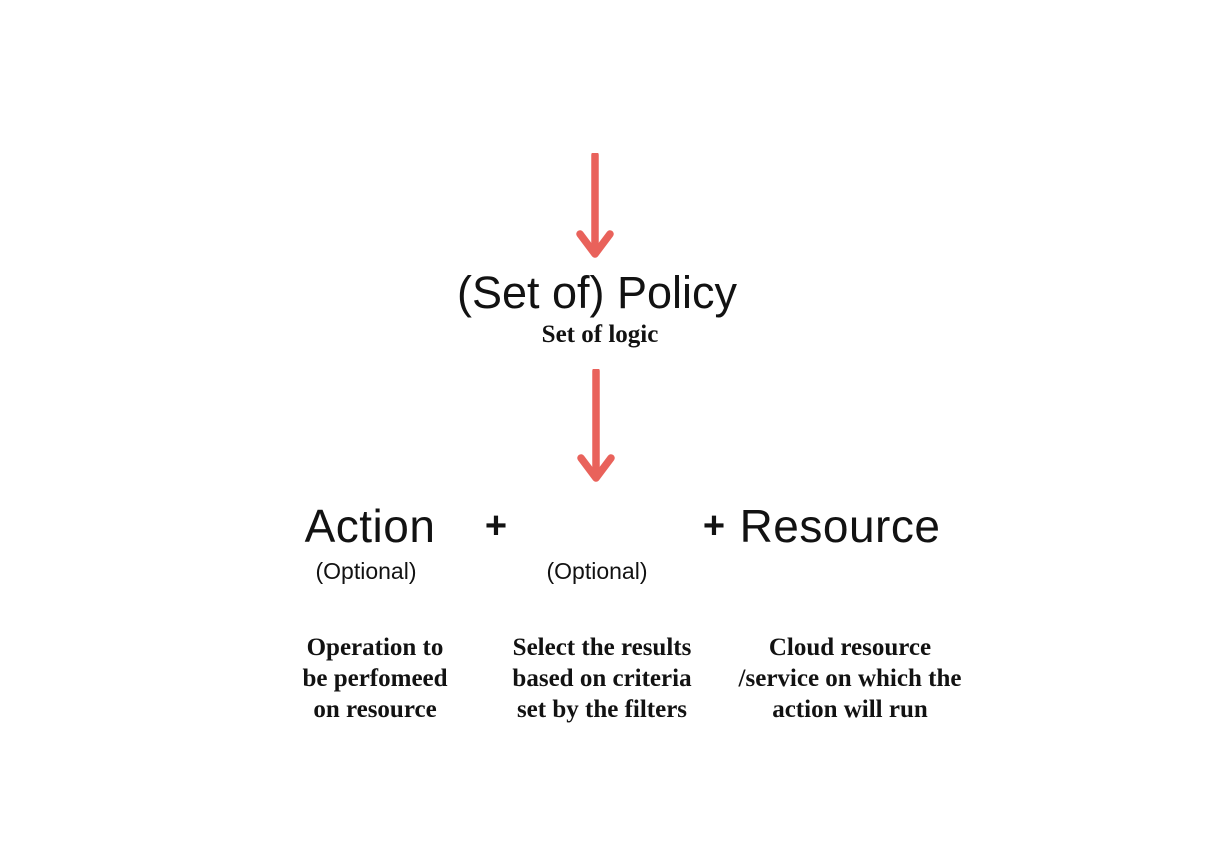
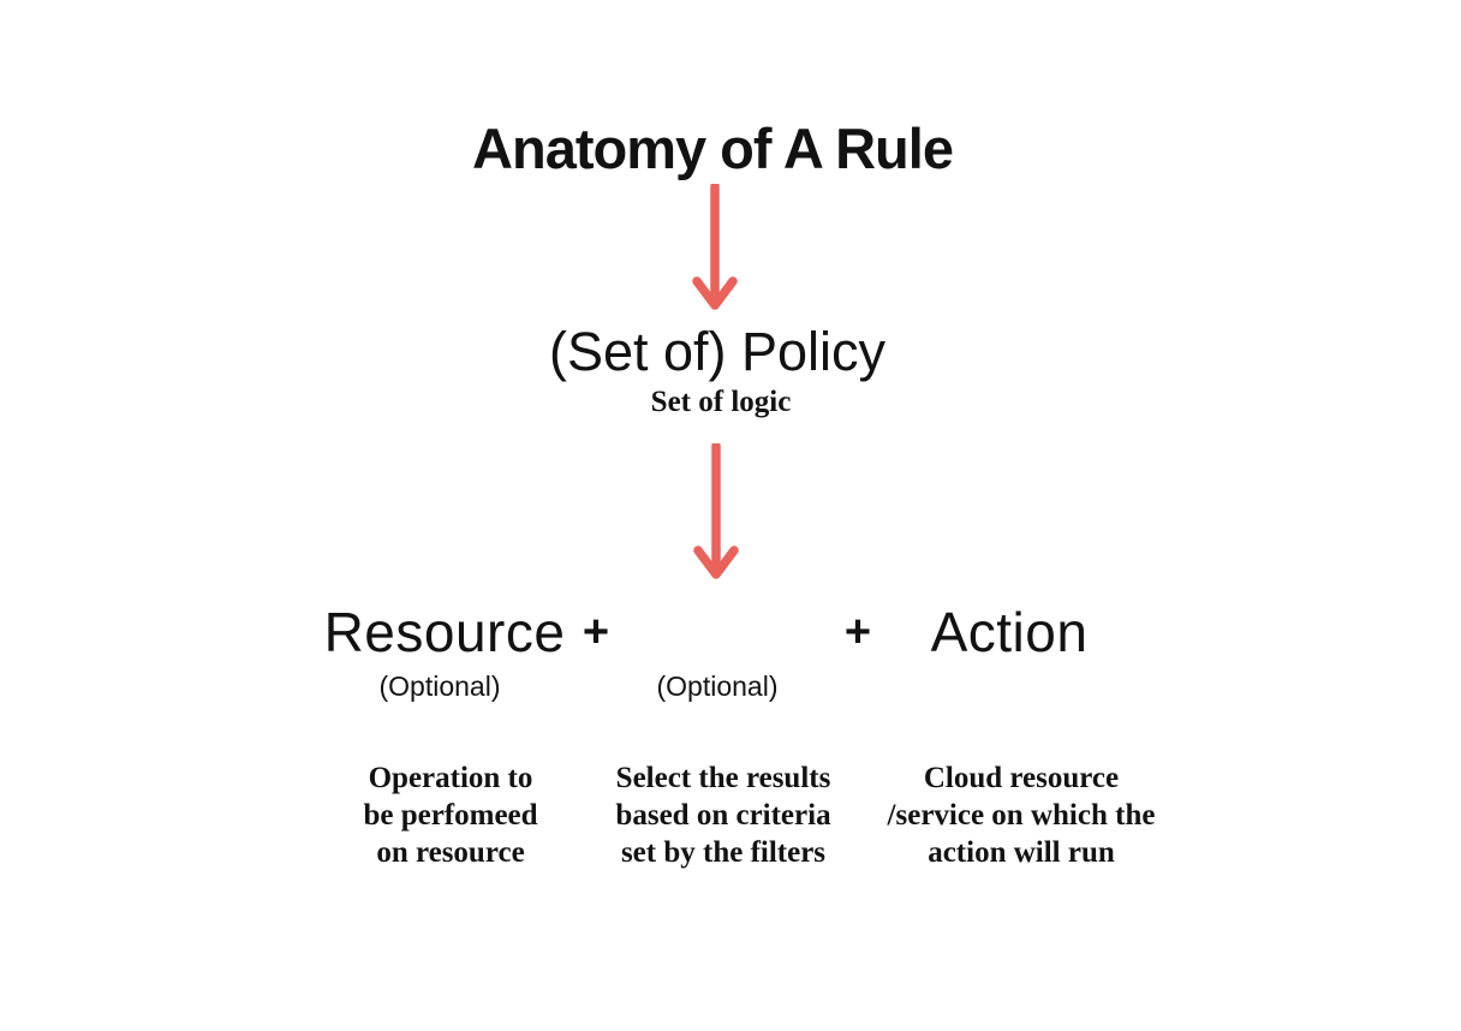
+ Anatomy of A Rule
  (Set of) Policy
  Set of logic
- Action
+ Resource
  +
  +
- Resource
+ Action
  (Optional)
  (Optional)
  Operation to
  be perfomeed
  on resource
  Select the results
  based on criteria
  set by the filters
  Cloud resource
  /service on which the
  action will run
